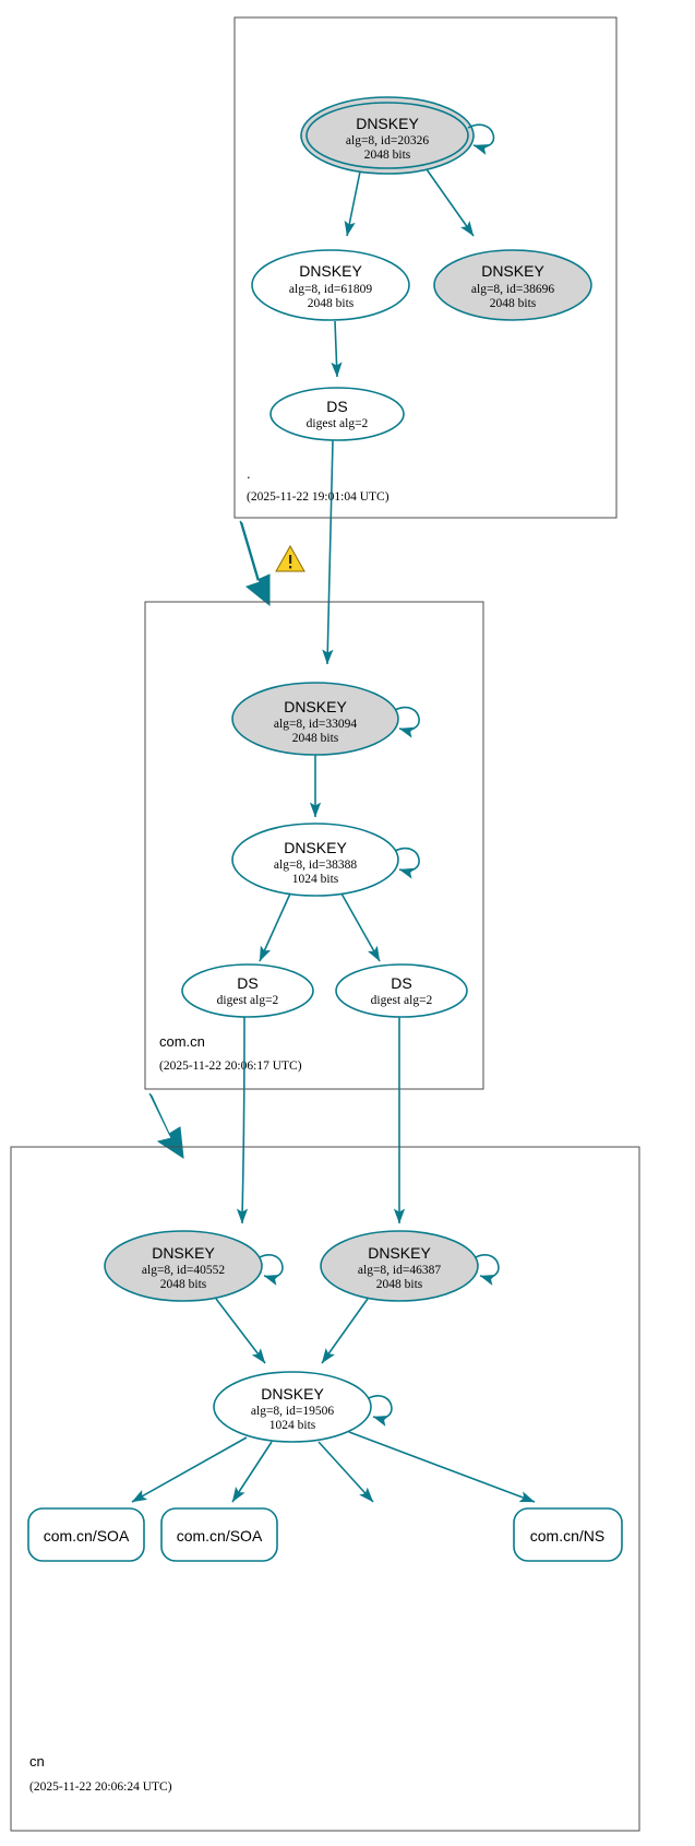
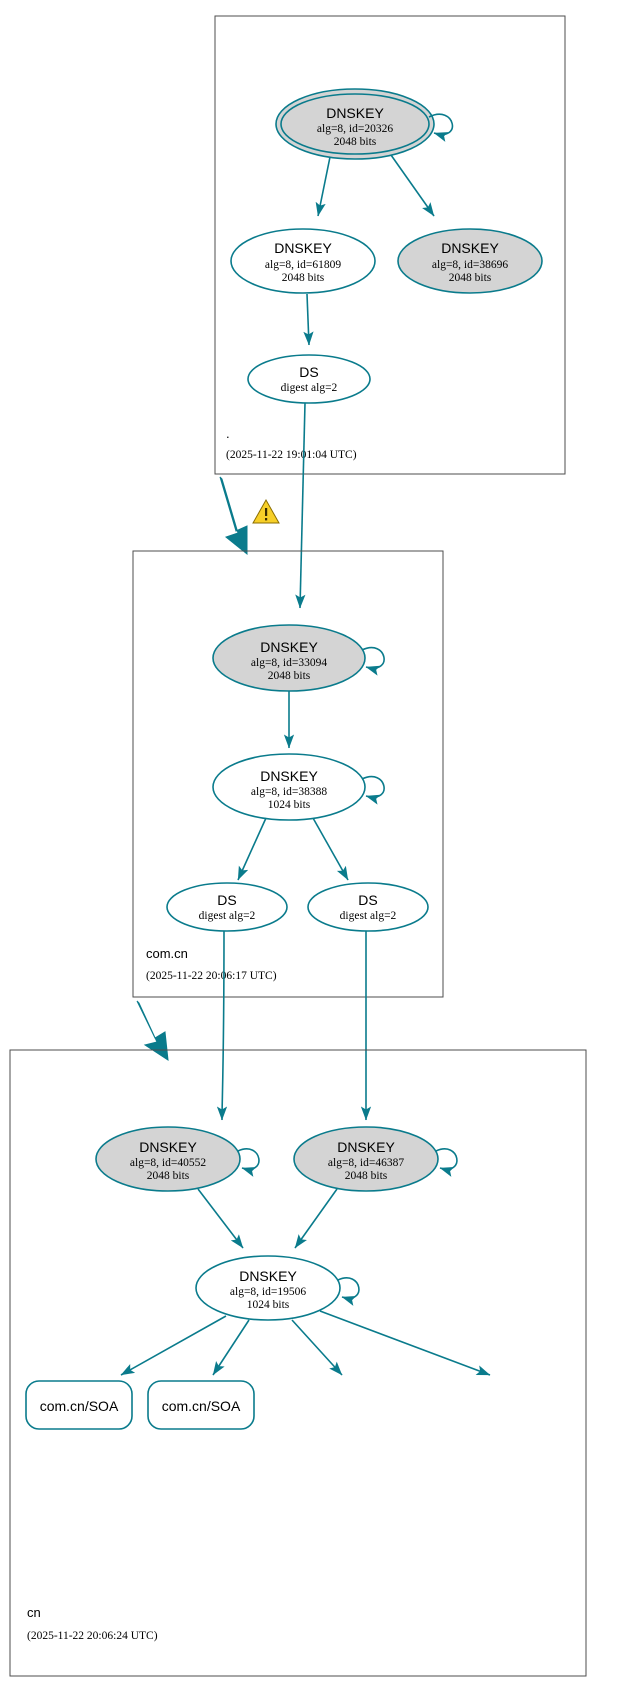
  DNSKEY
  alg=8, id=20326
  2048 bits
  DNSKEY
  alg=8, id=61809
  2048 bits
  DNSKEY
  alg=8, id=38696
  2048 bits
  DS
  digest alg=2
  .
  (2025-11-22 19:1:04 UTC)
  DNSKEY
  alg=8, id=33094
  2048 bits
  DNSKEY
  alg=8, id=38388
  1024 bits
  DS
  digest alg=2
  DS
  digest alg=2
  com.cn
  (2025-11-22 20:6:17 UTC)
  DNSKEY
  alg=8, id=40552
  2048 bits
  DNSKEY
  alg=8, id=46387
  2048 bits
  DNSKEY
  alg=8, id=19506
  1024 bits
  com.cn/SOA
  com.cn/SOA
- com.cn/NS
  cn
  (2025-11-22 20:06:24 UTC)
